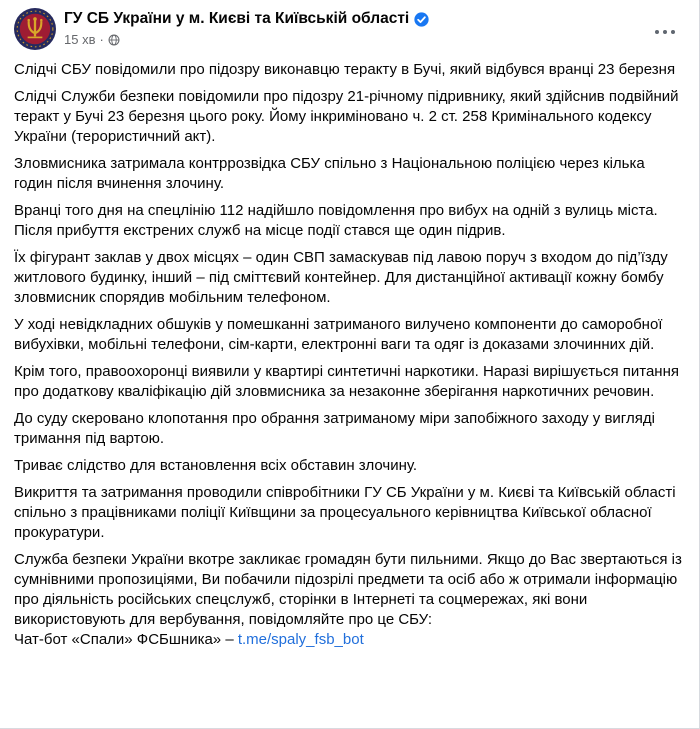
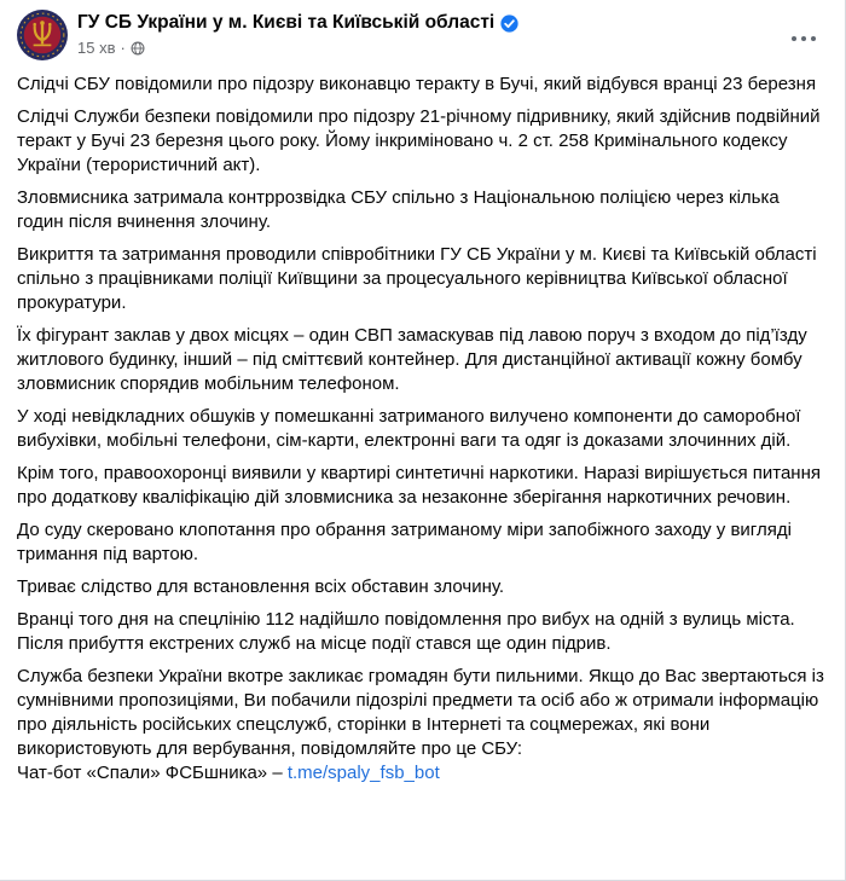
  ГУ СБ України у м. Києві та Київській області
  15 хв
  ·
  Слідчі СБУ повідомили про підозру виконавцю теракту в Бучі, який відбувся вранці 23 березня
  Слідчі Служби безпеки повідомили про підозру 21-річному підривнику, який здійснив подвійний теракт у Бучі 23 березня цього року. Йому інкриміновано ч. 2 ст. 258 Кримінального кодексу України (терористичний акт).
  Зловмисника затримала контррозвідка СБУ спільно з Національною поліцією через кілька годин після вчинення злочину.
- Вранці того дня на спецлінію 112 надійшло повідомлення про вибух на одній з вулиць міста. Після прибуття екстрених служб на місце події стався ще один підрив.
+ Викриття та затримання проводили співробітники ГУ СБ України у м. Києві та Київській області спільно з працівниками поліції Київщини за процесуального керівництва Київської обласної прокуратури.
  Їх фігурант заклав у двох місцях – один СВП замаскував під лавою поруч з входом до під’їзду житлового будинку, інший – під сміттєвий контейнер. Для дистанційної активації кожну бомбу зловмисник спорядив мобільним телефоном.
  У ході невідкладних обшуків у помешканні затриманого вилучено компоненти до саморобної вибухівки, мобільні телефони, сім-карти, електронні ваги та одяг із доказами злочинних дій.
  Крім того, правоохоронці виявили у квартирі синтетичні наркотики. Наразі вирішується питання про додаткову кваліфікацію дій зловмисника за незаконне зберігання наркотичних речовин.
  До суду скеровано клопотання про обрання затриманому міри запобіжного заходу у вигляді тримання під вартою.
  Триває слідство для встановлення всіх обставин злочину.
- Викриття та затримання проводили співробітники ГУ СБ України у м. Києві та Київській області спільно з працівниками поліції Київщини за процесуального керівництва Київської обласної прокуратури.
+ Вранці того дня на спецлінію 112 надійшло повідомлення про вибух на одній з вулиць міста. Після прибуття екстрених служб на місце події стався ще один підрив.
  Служба безпеки України вкотре закликає громадян бути пильними. Якщо до Вас звертаються із сумнівними пропозиціями, Ви побачили підозрілі предмети та осіб або ж отримали інформацію про діяльність російських спецслужб, сторінки в Інтернеті та соцмережах, які вони використовують для вербування, повідомляйте про це СБУ:
  Чат-бот «Спали» ФСБшника» – t.me/spaly_fsb_bot
